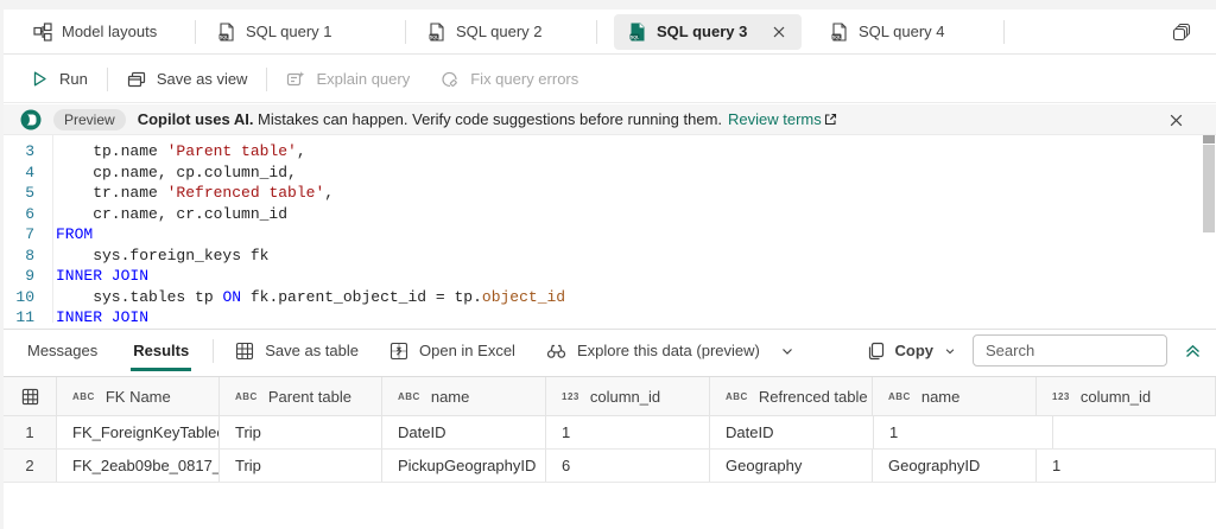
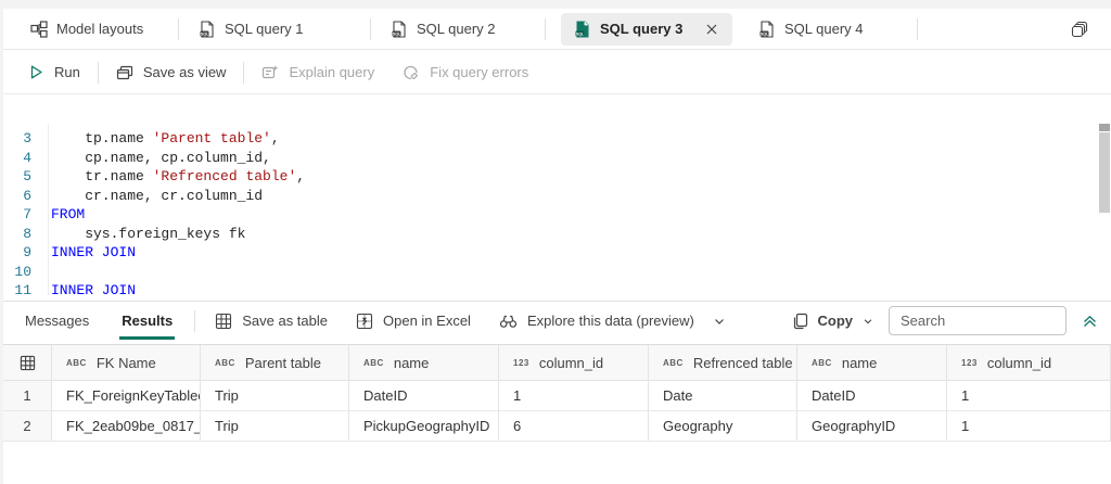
  Model layouts
  SQL query 1
  SQL query 2
  SQL query 3
  SQL query 4
  Run
  Save as view
  Explain query
  Fix query errors
- Preview
- Copilot uses AI. Mistakes can happen. Verify code suggestions before running them.
- Review terms
  3
  tp.name 'Parent table',
  4
  cp.name, cp.column_id,
  5
  tr.name 'Refrenced table',
  6
  cr.name, cr.column_id
  7
  FROM
  8
  sys.foreign_keys fk
  9
  INNER JOIN
  10
- sys.tables tp ON fk.parent_object_id = tp.object_id
  11
  INNER JOIN
  Messages
  Results
  Save as table
  Open in Excel
  Explore this data (preview)
  Copy
  Search
  ABC
  FK Name
  ABC
  Parent table
  ABC
  name
  123
  column_id
  ABC
  Refrenced table
  ABC
  name
  123
  column_id
  1
  FK_ForeignKeyTable
  Trip
  DateID
  1
+ Date
  DateID
  1
  2
  FK_2eab09be_0817_
  Trip
  PickupGeographyID
  6
  Geography
  GeographyID
  1
